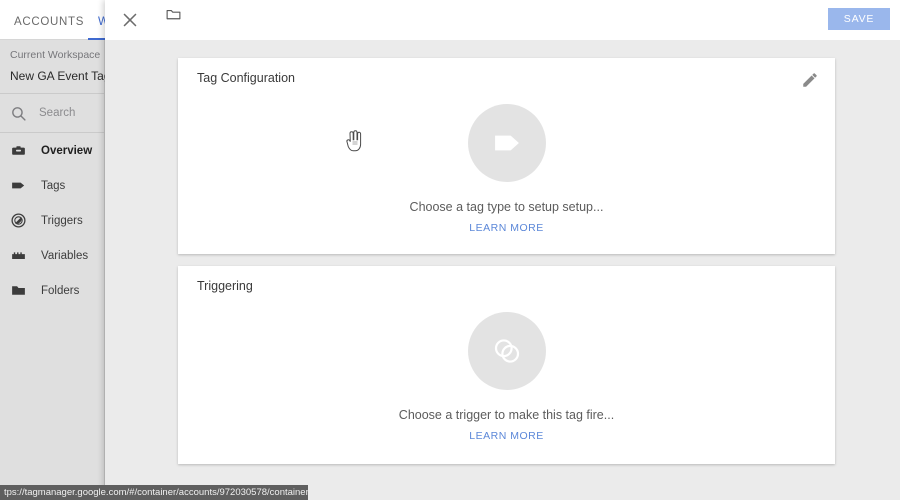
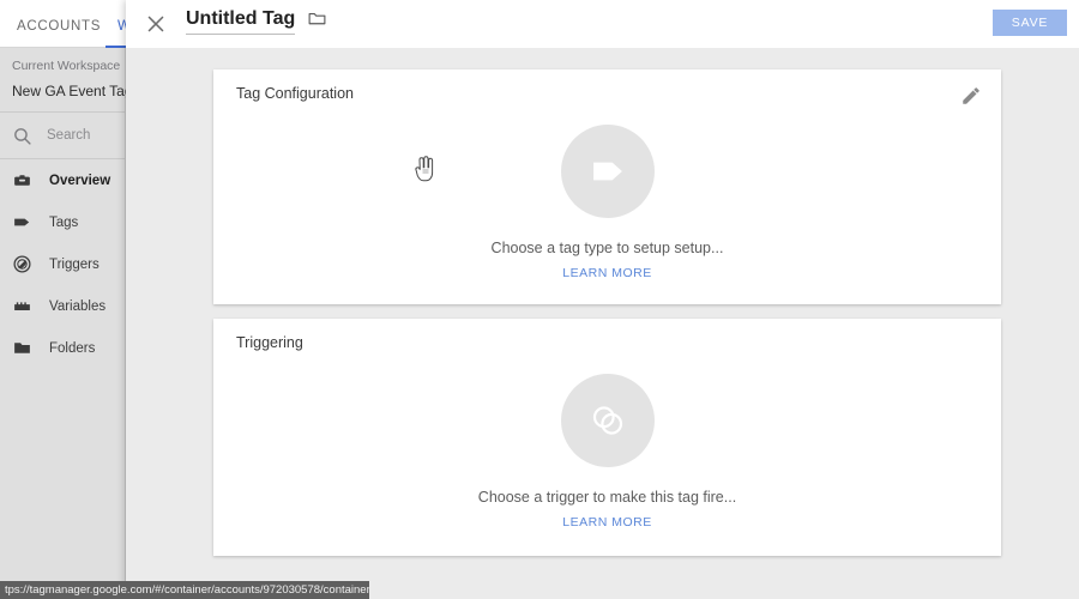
  ACCOUNTS
  Current Workspace
  New GA Event Ta
  Search
  Overview
  Tags
  Triggers
  Variables
  Folders
+ Untitled Tag
  SAVE
  Tag Configuration
  Choose a tag type to setup setup...
  LEARN MORE
  Triggering
  Choose a trigger to make this tag fire...
  LEARN MORE
  tps://tagmanager.google.com/#/container/accounts/972030578/container
